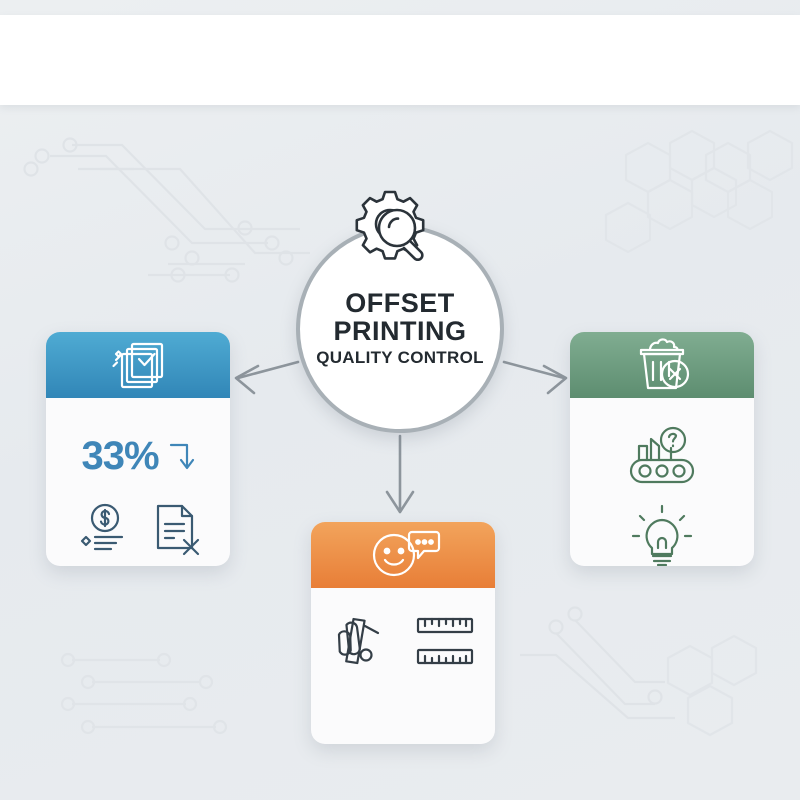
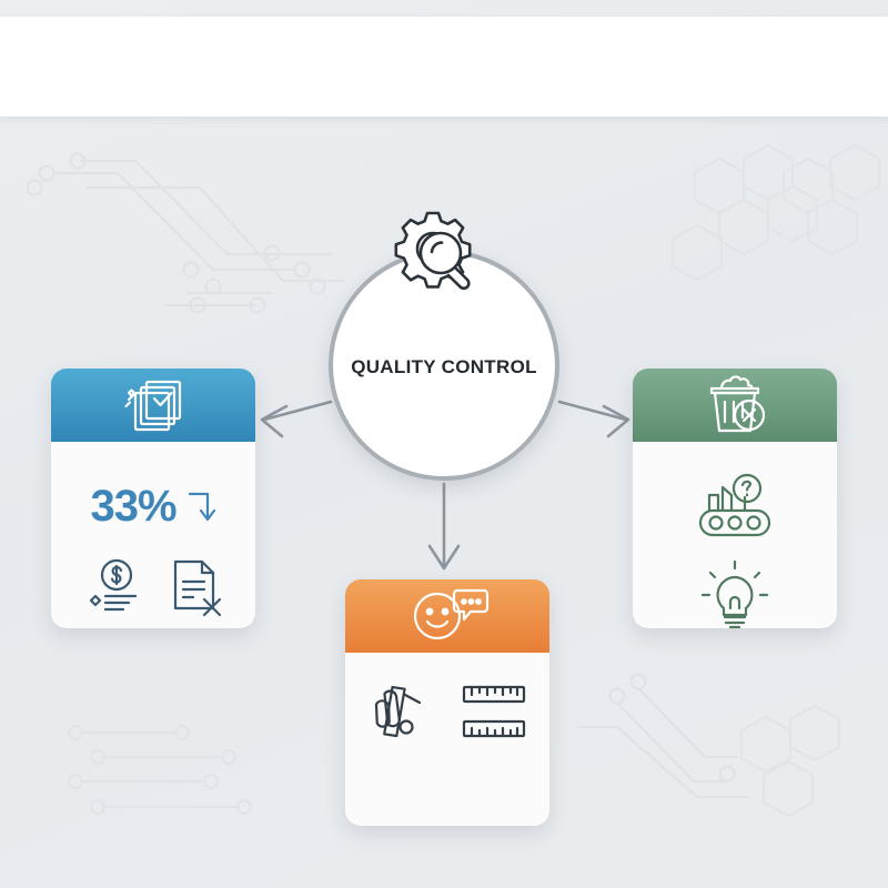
- OFFSET
- PRINTING
  QUALITY CONTROL
  33%
